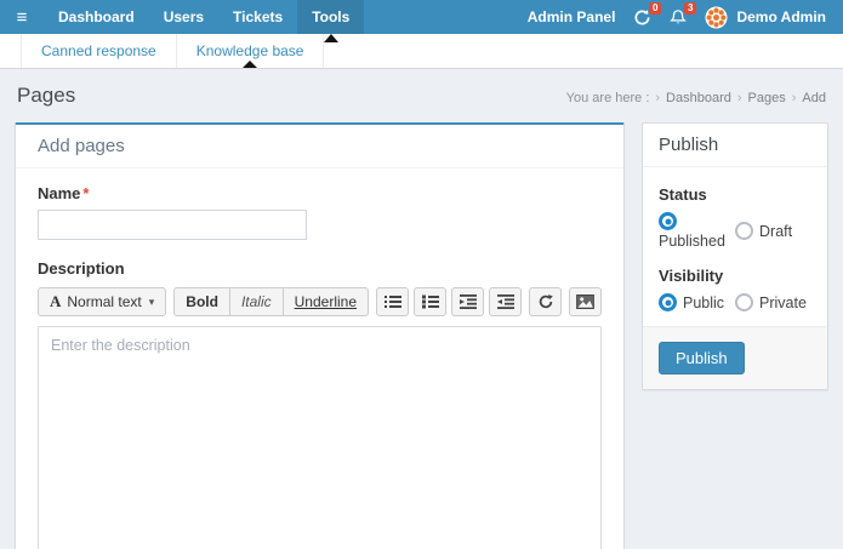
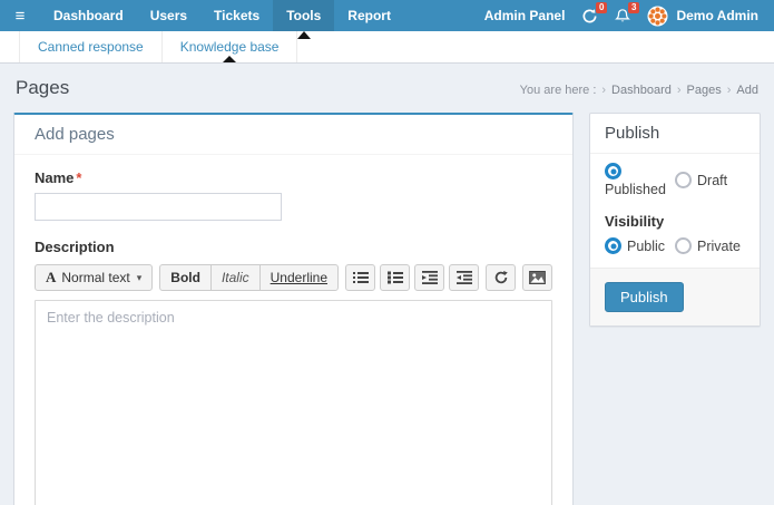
  ≡
  Dashboard
  Users
  Tickets
  Tools
+ Report
  Admin Panel
  0
  3
  Demo Admin
  Canned response
  Knowledge base
  Pages
  You are here :
  ›
  Dashboard
  ›
  Pages
  ›
  Add
  Add pages
  Name *
  Description
  A
  Normal text
  ▾
  Bold
  Italic
  Underline
  Enter the description
  Publish
- Status
  Published
  Draft
  Visibility
  Public
  Private
  Publish
